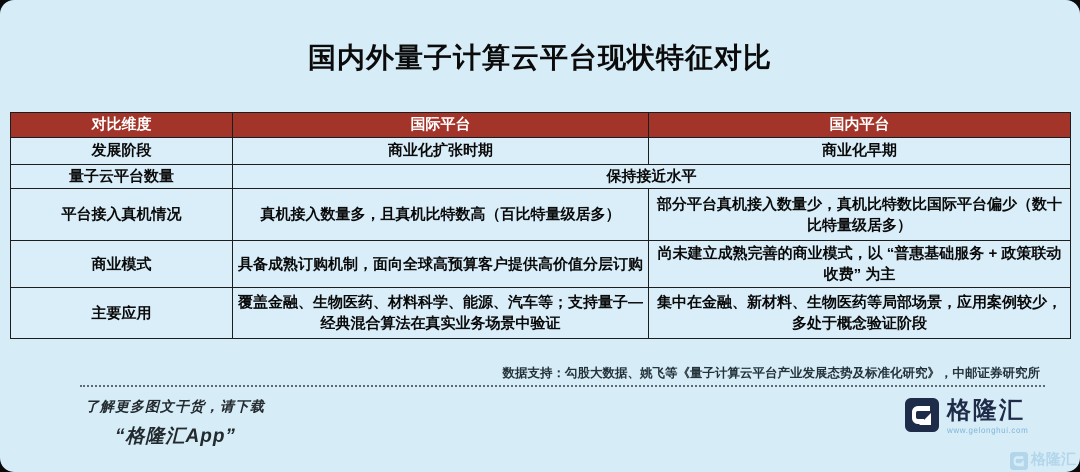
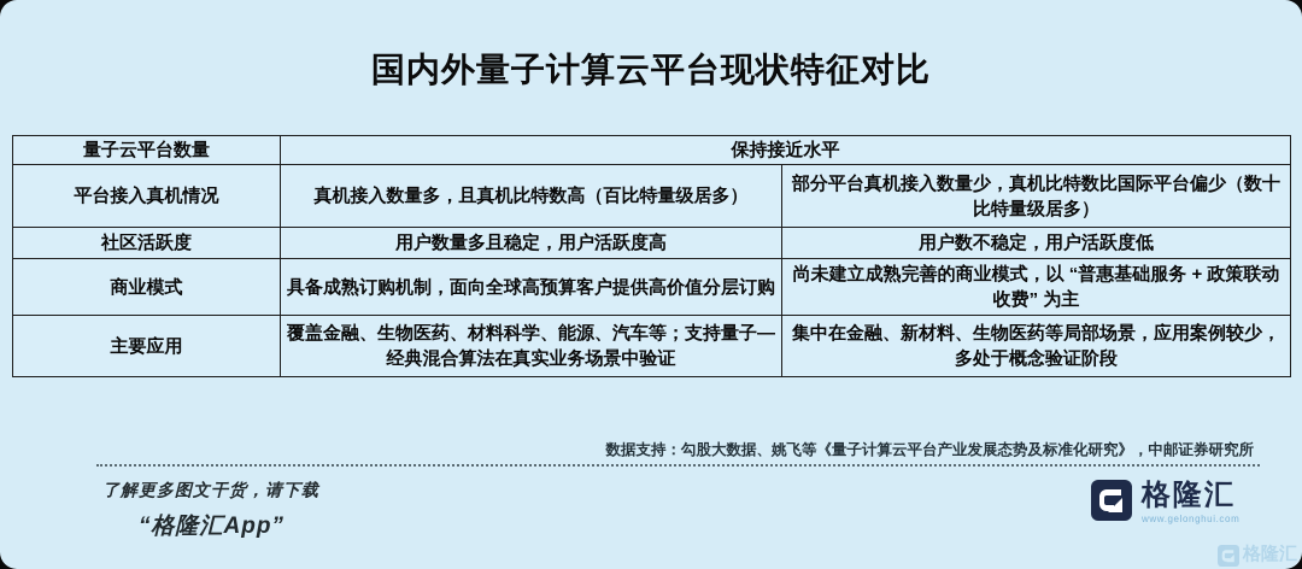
  国内外量子计算云平台现状特征对比
- 对比维度	国际平台	国内平台
- 发展阶段	商业化扩张时期	商业化早期
  量子云平台数量	保持接近水平
  平台接入真机情况	真机接入数量多，且真机比特数高（百比特量级居多）	部分平台真机接入数量少，真机比特数比国际平台偏少（数十比特量级居多）
+ 社区活跃度	用户数量多且稳定，用户活跃度高	用户数不稳定，用户活跃度低
  商业模式	具备成熟订购机制，面向全球高预算客户提供高价值分层订购	尚未建立成熟完善的商业模式，以 “普惠基础服务 + 政策联动收费” 为主
  主要应用	覆盖金融、生物医药、材料科学、能源、汽车等；支持量子—经典混合算法在真实业务场景中验证	集中在金融、新材料、生物医药等局部场景，应用案例较少，多处于概念验证阶段
  数据支持：勾股大数据、姚飞等《量子计算云平台产业发展态势及标准化研究》，中邮证券研究所
  了解更多图文干货，请下载
  “格隆汇App”
  格隆汇
  www.gelonghui.com
  格隆汇
